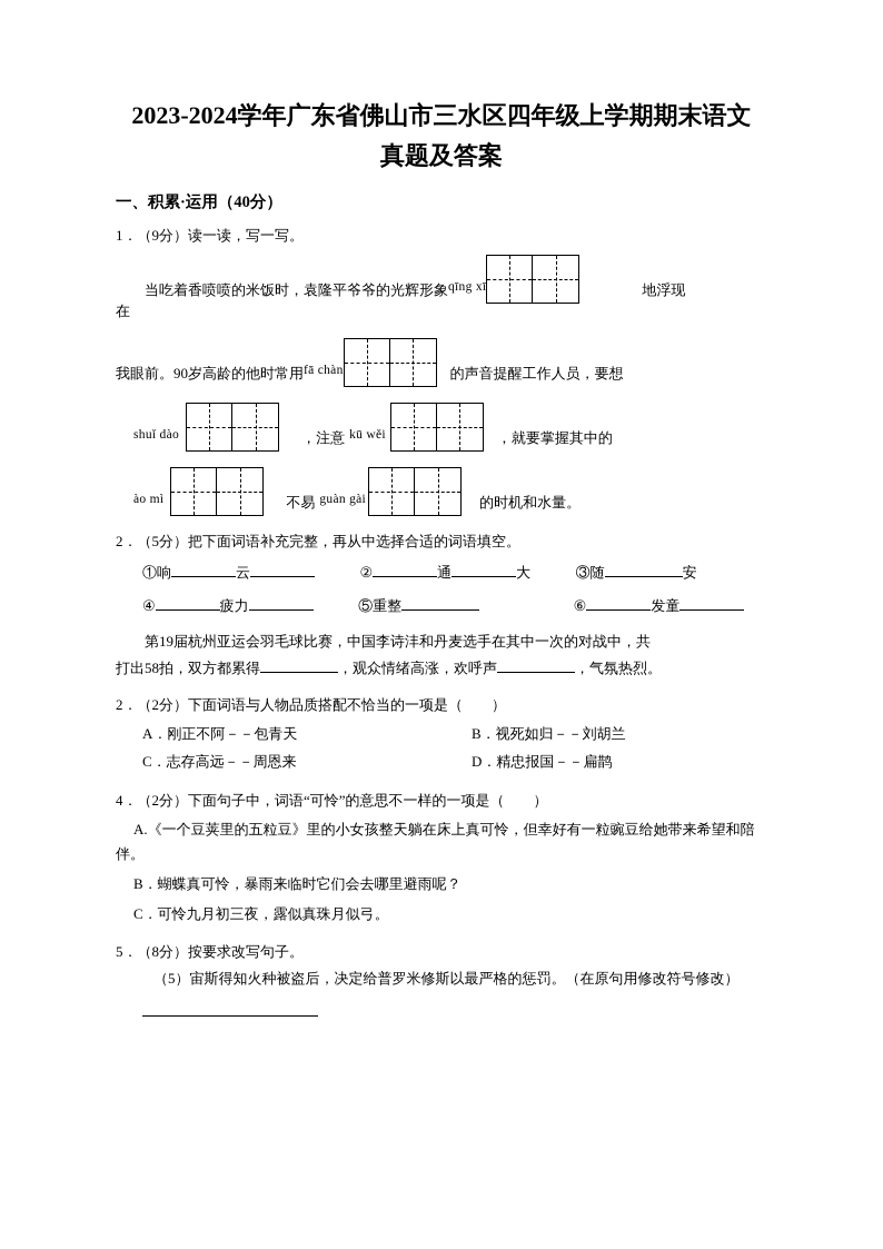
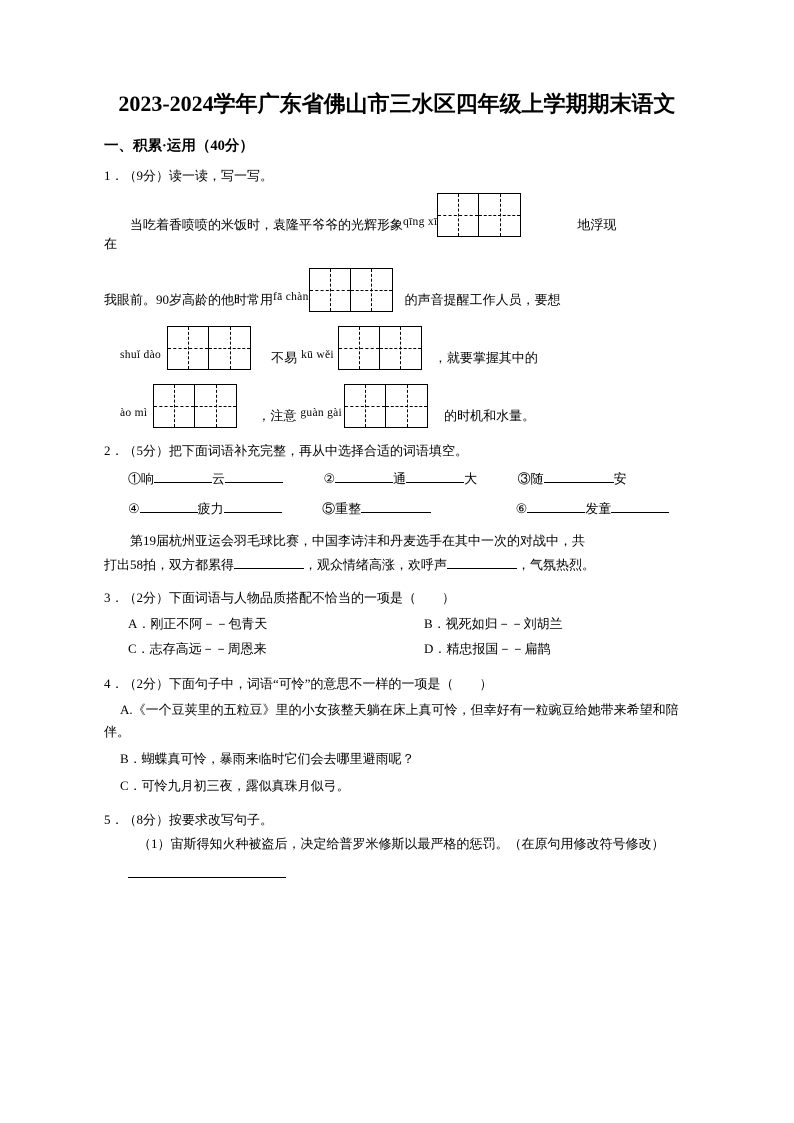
  2023-2024学年广东省佛山市三水区四年级上学期期末语文
- 真题及答案
  一、积累·运用（40分）
  1．（9分）读一读，写一写。
  当吃着香喷喷的米饭时，袁隆平爷爷的光辉形象
  qīng xī
  地浮现
  在
  我眼前。90岁高龄的他时常用
  fā chàn
  的声音提醒工作人员，要想
  shuǐ dào
- ，注意
+ 不易
  kū wěi
  ，就要掌握其中的
  ào mì
- 不易
+ ，注意
  guàn gài
  的时机和水量。
  2．（5分）把下面词语补充完整，再从中选择合适的词语填空。
  ①响 云 ② 通 大 ③随 安
  ④ 疲力 ⑤重整 ⑥ 发童
  第19届杭州亚运会羽毛球比赛，中国李诗沣和丹麦选手在其中一次的对战中，共
  打出58拍，双方都累得 ，观众情绪高涨，欢呼声 ，气氛热烈。
- 2．（2分）下面词语与人物品质搭配不恰当的一项是（ ）
+ 3．（2分）下面词语与人物品质搭配不恰当的一项是（ ）
  A．刚正不阿－－包青天
  B．视死如归－－刘胡兰
  C．志存高远－－周恩来
  D．精忠报国－－扁鹊
  4．（2分）下面句子中，词语“可怜”的意思不一样的一项是（ ）
  A.《一个豆荚里的五粒豆》里的小女孩整天躺在床上真可怜，但幸好有一粒豌豆给她带来希望和陪伴。
  B．蝴蝶真可怜，暴雨来临时它们会去哪里避雨呢？
  C．可怜九月初三夜，露似真珠月似弓。
  5．（8分）按要求改写句子。
- （5）宙斯得知火种被盗后，决定给普罗米修斯以最严格的惩罚。（在原句用修改符号修改）
+ （1）宙斯得知火种被盗后，决定给普罗米修斯以最严格的惩罚。（在原句用修改符号修改）
